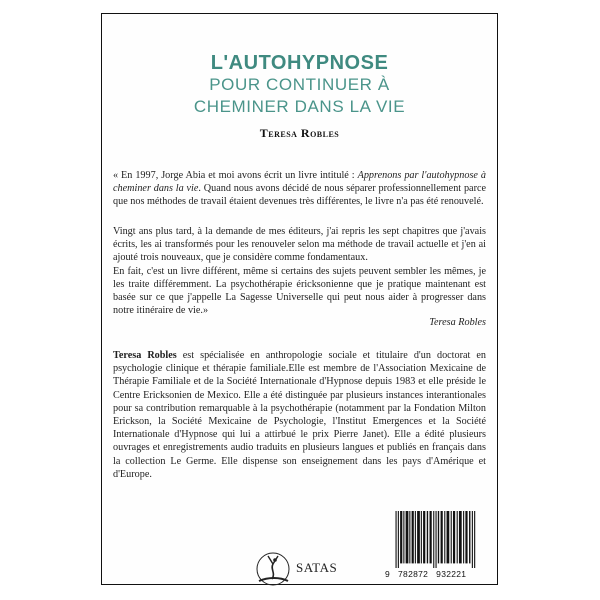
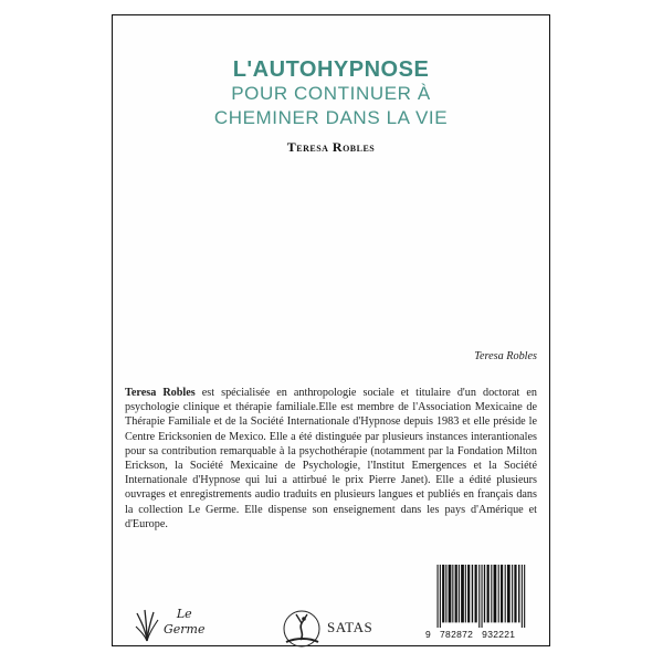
  L'AUTOHYPNOSE
  POUR CONTINUER À
  CHEMINER DANS LA VIE
  Teresa Robles
- « En 1997, Jorge Abia et moi avons écrit un livre intitulé : Apprenons par l'autohypnose à cheminer dans la vie. Quand nous avons décidé de nous séparer professionnellement parce que nos méthodes de travail étaient devenues très différentes, le livre n'a pas été renouvelé.
- Vingt ans plus tard, à la demande de mes éditeurs, j'ai repris les sept chapitres que j'avais écrits, les ai transformés pour les renouveler selon ma méthode de travail actuelle et j'en ai ajouté trois nouveaux, que je considère comme fondamentaux.
- En fait, c'est un livre différent, même si certains des sujets peuvent sembler les mêmes, je les traite différemment. La psychothérapie éricksonienne que je pratique maintenant est basée sur ce que j'appelle La Sagesse Universelle qui peut nous aider à progresser dans notre itinéraire de vie.»
  Teresa Robles
  Teresa Robles est spécialisée en anthropologie sociale et titulaire d'un doctorat en psychologie clinique et thérapie familiale.Elle est membre de l'Association Mexicaine de Thérapie Familiale et de la Société Internationale d'Hypnose depuis 1983 et elle préside le Centre Ericksonien de Mexico. Elle a été distinguée par plusieurs instances interantionales pour sa contribution remarquable à la psychothérapie (notamment par la Fondation Milton Erickson, la Société Mexicaine de Psychologie, l'Institut Emergences et la Société Internationale d'Hypnose qui lui a attirbué le prix Pierre Janet). Elle a édité plusieurs ouvrages et enregistrements audio traduits en plusieurs langues et publiés en français dans la collection Le Germe. Elle dispense son enseignement dans les pays d'Amérique et d'Europe.
+ Le
+ Germe
  SATAS
  9 782872 932221
